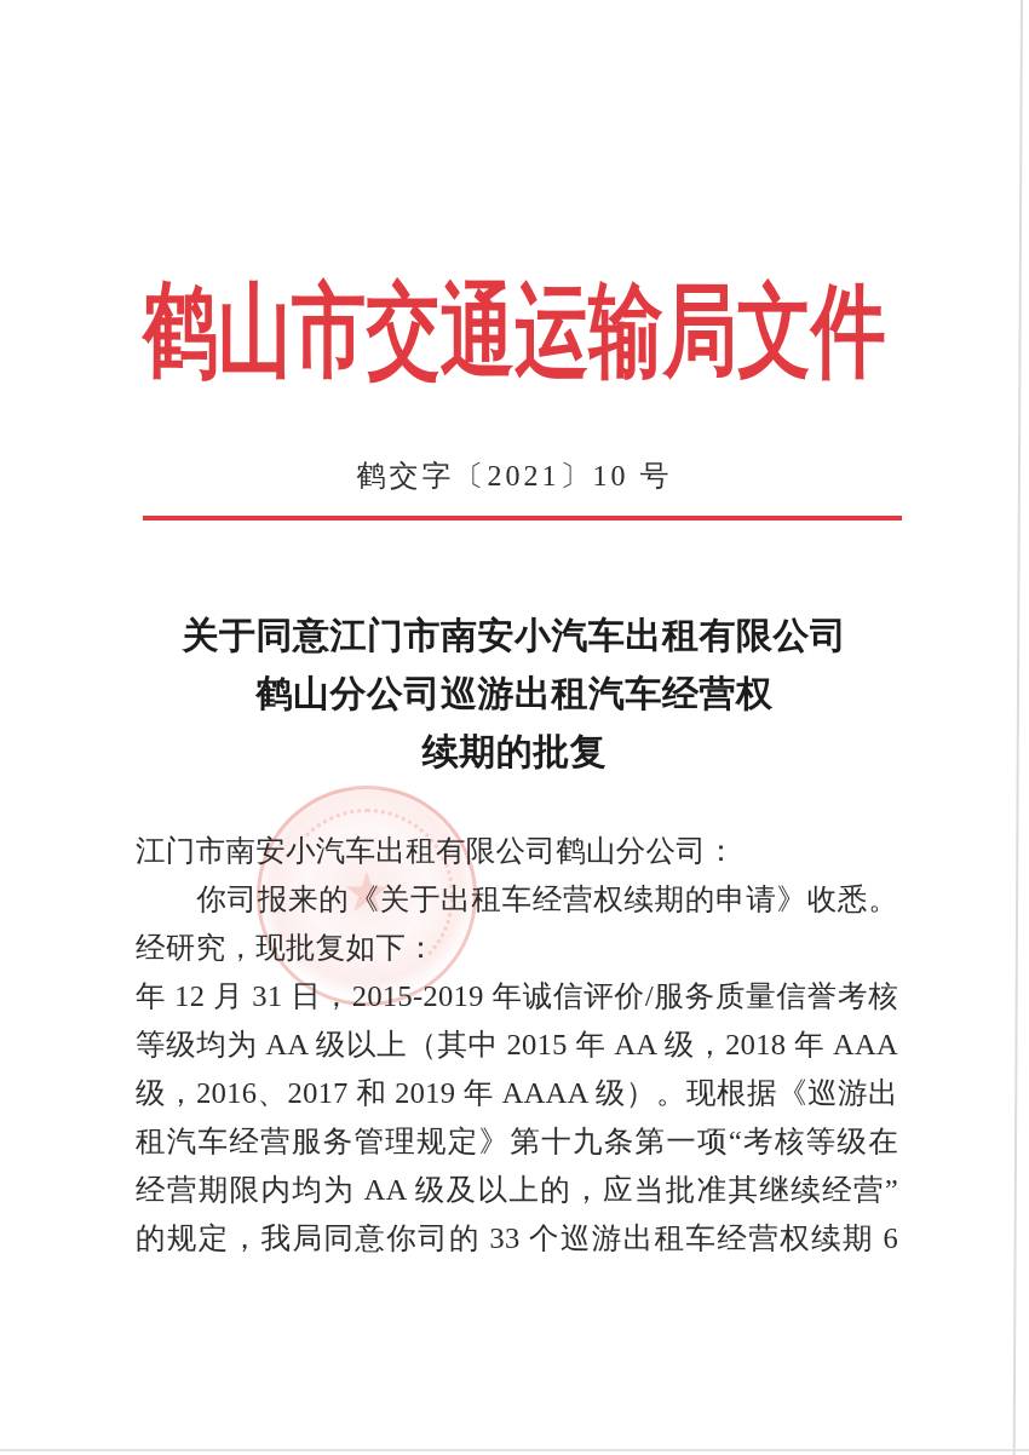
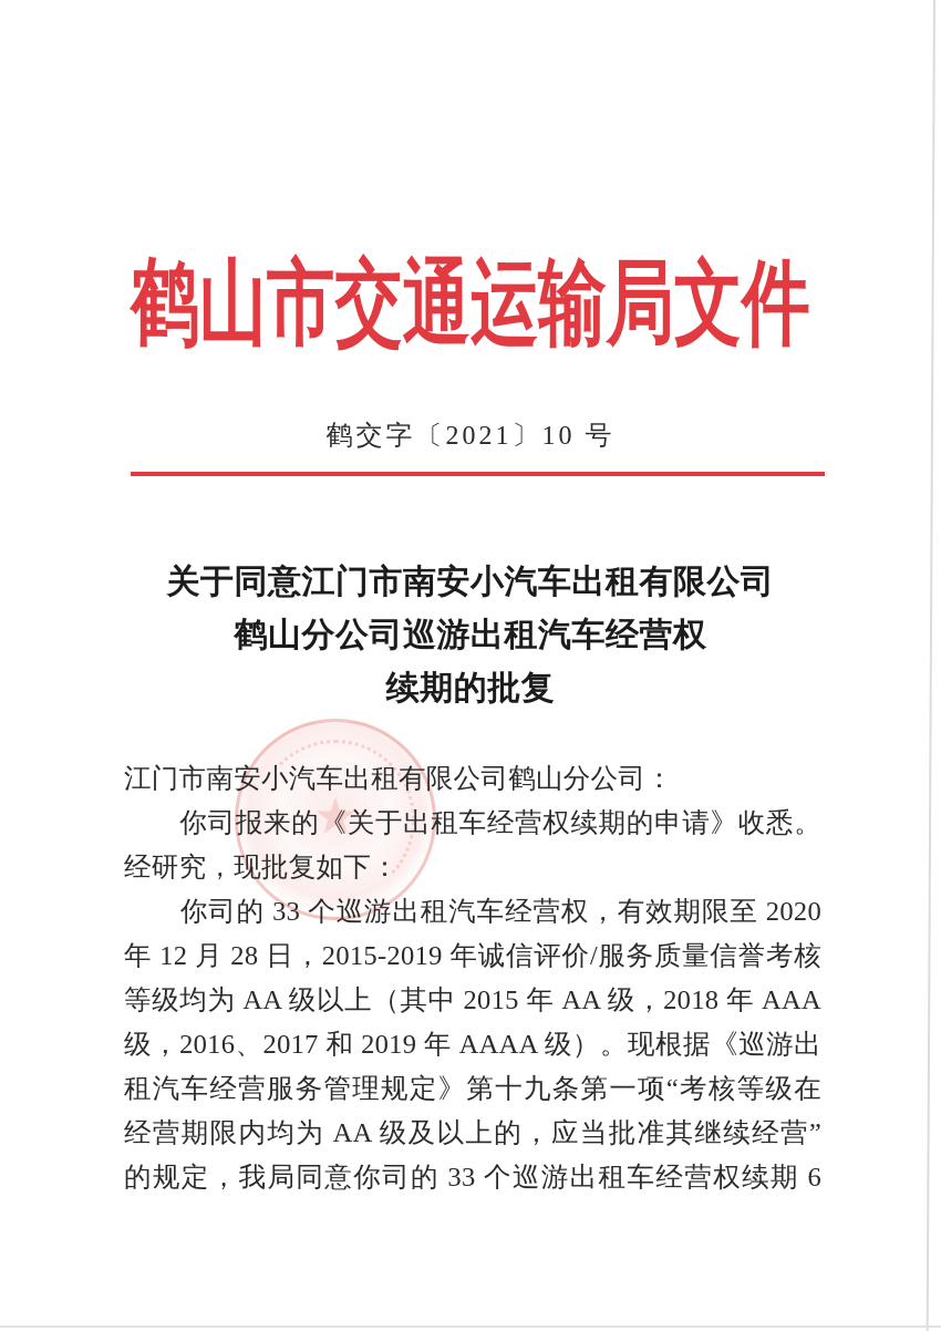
  鹤山市交通运输局文件
  鹤交字〔2021〕10 号
  关于同意江门市南安小汽车出租有限公司
  鹤山分公司巡游出租汽车经营权
  续期的批复
  ★
  江门市南安小汽车出租有限公司鹤山分公司：
  你司报来的《关于出租车经营权续期的申请》收悉。
  经研究，现批复如下：
+ 你司的 33 个巡游出租汽车经营权，有效期限至 2020
- 年 12 月 31 日，2015-2019 年诚信评价/服务质量信誉考核
+ 年 12 月 28 日，2015-2019 年诚信评价/服务质量信誉考核
  等级均为 AA 级以上（其中 2015 年 AA 级，2018 年 AAA
  级，2016、2017 和 2019 年 AAAA 级）。现根据《巡游出
  租汽车经营服务管理规定》第十九条第一项“考核等级在
  经营期限内均为 AA 级及以上的，应当批准其继续经营”
  的规定，我局同意你司的 33 个巡游出租车经营权续期 6
